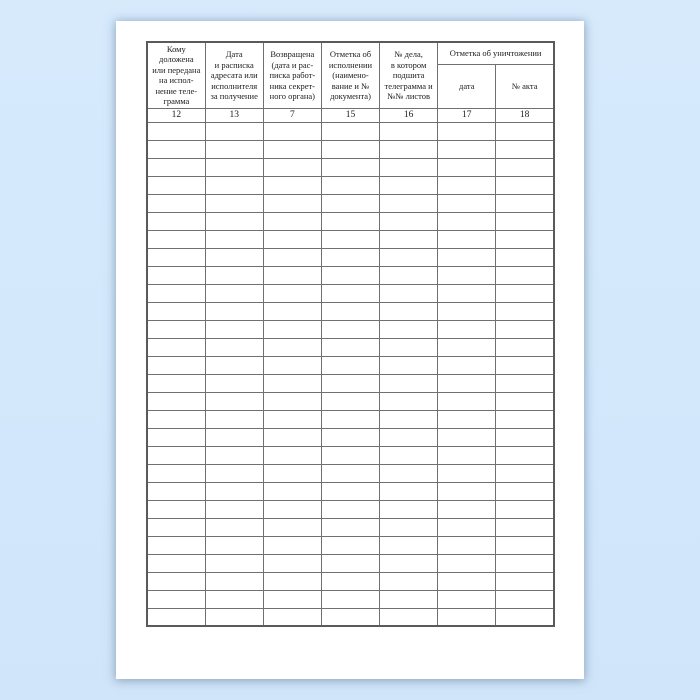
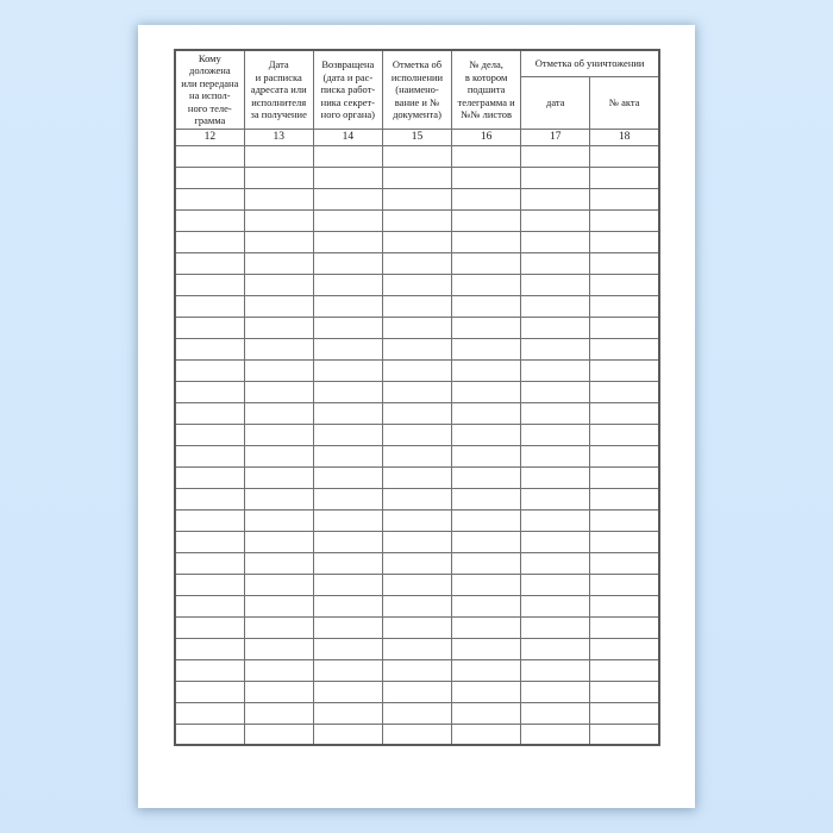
- Кому доложена или передана на испол- нение теле- грамма	Дата и расписка адресата или исполнителя за получение	Возвращена (дата и рас- писка работ- ника секрет- ного органа)	Отметка об исполнении (наимено- вание и № документа)	№ дела, в котором подшита телеграмма и №№ листов	Отметка об уничтожении
+ Кому доложена или передана на испол- ного теле- грамма	Дата и расписка адресата или исполнителя за получение	Возвращена (дата и рас- писка работ- ника секрет- ного органа)	Отметка об исполнении (наимено- вание и № документа)	№ дела, в котором подшита телеграмма и №№ листов	Отметка об уничтожении
  дата	№ акта
- 12	13	7	15	16	17	18
+ 12	13	14	15	16	17	18
